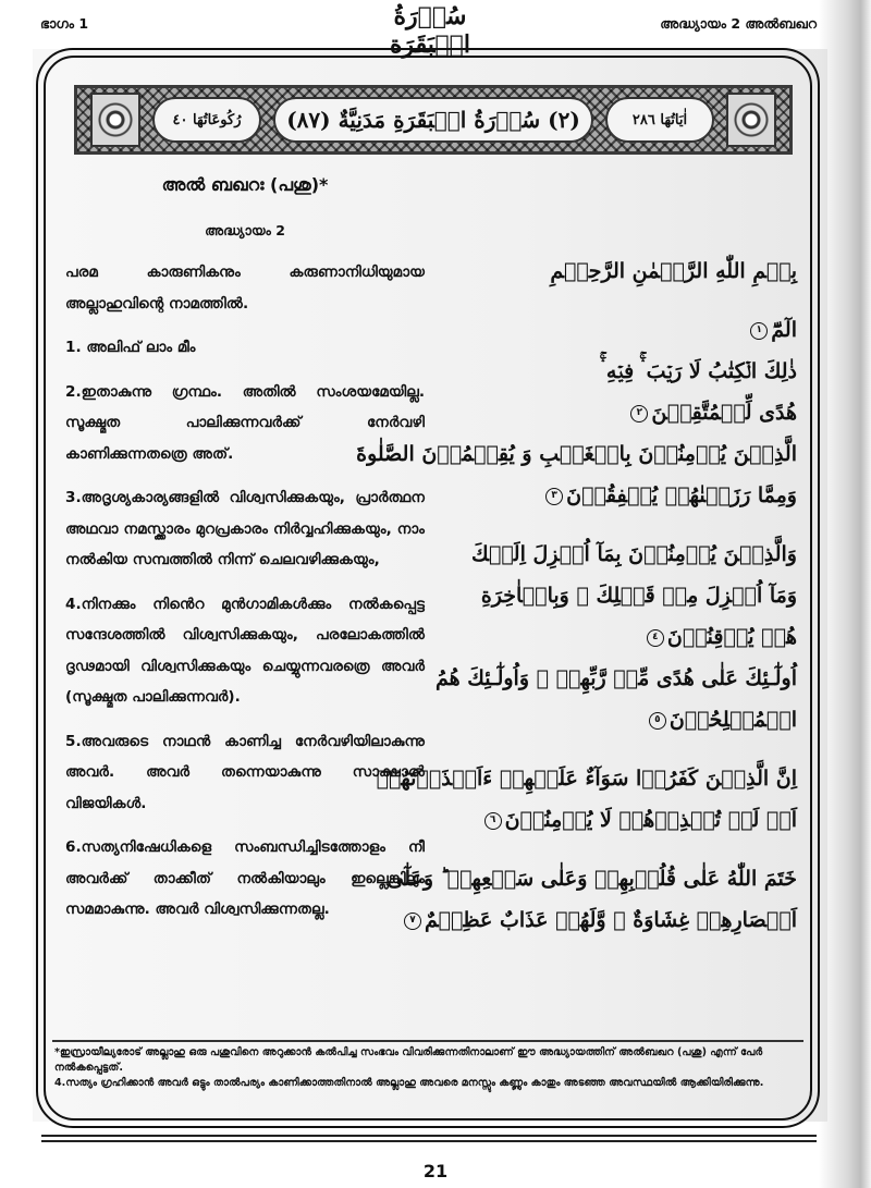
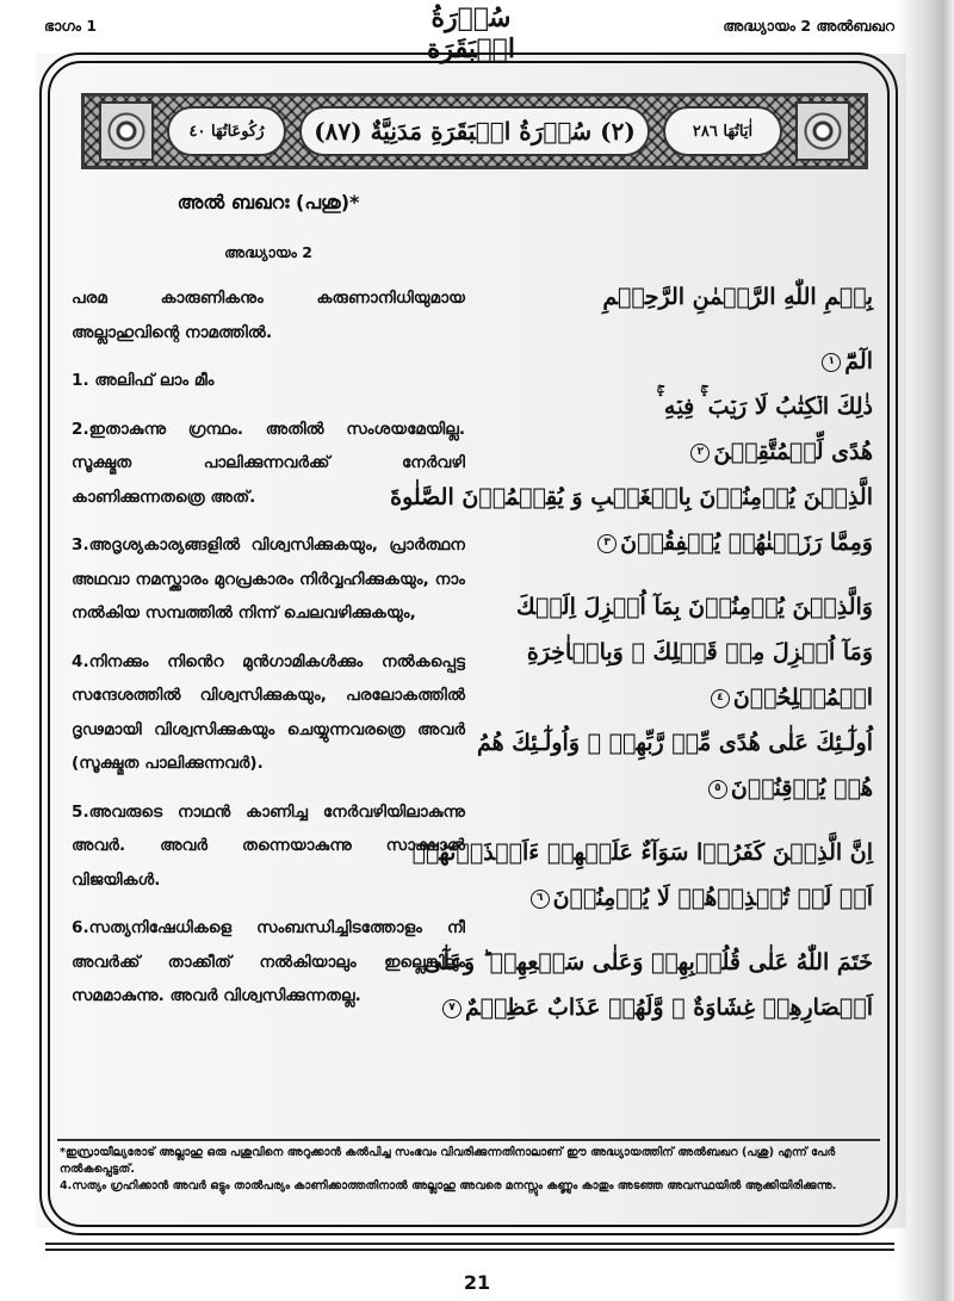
  ഭാഗം 1
  سُوۡرَةُ الۡبَقَرَة
  അദ്ധ്യായം 2 അൽബഖറ
  رُكُوعَاتُهَا ٤٠
  (٢) سُوۡرَةُ الۡبَقَرَةِ مَدَنِيَّةٌ (٨٧)
  اٰيَاتُهَا ٢٨٦
  അൽ ബഖറഃ (പശു)*
  അദ്ധ്യായം 2
  പരമ കാരുണികനും കരുണാനിധിയുമായ അല്ലാഹുവിന്റെ നാമത്തിൽ.
  1. അലിഫ് ലാം മീം
  2.ഇതാകുന്നു ഗ്രന്ഥം. അതിൽ സംശയമേയില്ല. സൂക്ഷ്മത പാലിക്കുന്നവർക്ക് നേർവഴി കാണിക്കുന്നതത്രെ അത്.
  3.അദൃശ്യകാര്യങ്ങളിൽ വിശ്വസിക്കുകയും, പ്രാർത്ഥന അഥവാ നമസ്ക്കാരം മുറപ്രകാരം നിർവ്വഹിക്കുകയും, നാം നൽകിയ സമ്പത്തിൽ നിന്ന് ചെലവഴിക്കുകയും,
  4.നിനക്കും നിൻെറ മുൻഗാമികൾക്കും നൽകപ്പെട്ട സന്ദേശത്തിൽ വിശ്വസിക്കുകയും, പരലോകത്തിൽ ദൃഢമായി വിശ്വസിക്കുകയും ചെയ്യുന്നവരത്രെ അവർ (സൂക്ഷ്മത പാലിക്കുന്നവർ).
  5.അവരുടെ നാഥൻ കാണിച്ച നേർവഴിയിലാകുന്നു അവർ. അവർ തന്നെയാകുന്നു സാക്ഷാൽ വിജയികൾ.
  6.സത്യനിഷേധികളെ സംബന്ധിച്ചിടത്തോളം നീ അവർക്ക് താക്കീത് നൽകിയാലും ഇല്ലെങ്കിലും സമമാകുന്നു. അവർ വിശ്വസിക്കുന്നതല്ല.
  بِسۡمِ اللّٰهِ الرَّحۡمٰنِ الرَّحِيۡمِ
  الٓمّٓ١
  ذٰلِكَ الۡكِتٰبُ لَا رَيۡبَ ۛۚ فِيۡهِ ۛۚ
  هُدًى لِّلۡمُتَّقِيۡنَ٢
  الَّذِيۡنَ يُؤۡمِنُوۡنَ بِالۡغَيۡبِ وَ يُقِيۡمُوۡنَ الصَّلٰوةَ
  وَمِمَّا رَزَقۡنٰهُمۡ يُنۡفِقُوۡنَ٣
  وَالَّذِيۡنَ يُؤۡمِنُوۡنَ بِمَآ اُنۡزِلَ اِلَيۡكَ
  وَمَآ اُنۡزِلَ مِنۡ قَبۡلِكَ ۚ وَبِالۡاٰخِرَةِ
- هُمۡ يُوۡقِنُوۡنَ٤
+ الۡمُفۡلِحُوۡنَ٤
  اُولٰٓـئِكَ عَلٰى هُدًى مِّنۡ رَّبِّهِمۡ ۗ وَاُولٰٓـئِكَ هُمُ
- الۡمُفۡلِحُوۡنَ٥
+ هُمۡ يُوۡقِنُوۡنَ٥
  اِنَّ الَّذِيۡنَ كَفَرُوۡا سَوَآءٌ عَلَيۡهِمۡ ءَاَنۡذَرۡتَهُمۡ
  اَمۡ لَمۡ تُنۡذِرۡهُمۡ لَا يُؤۡمِنُوۡنَ٦
  خَتَمَ اللّٰهُ عَلٰى قُلُوۡبِهِمۡ وَعَلٰى سَمۡعِهِمۡ ؕ وَعَلٰٓى
  اَبۡصَارِهِمۡ غِشَاوَةٌ ۚ وَّلَهُمۡ عَذَابٌ عَظِيۡمٌ٧
  *ഇസ്രായീല്യരോട് അല്ലാഹു ഒരു പശുവിനെ അറുക്കാൻ കൽപിച്ച സംഭവം വിവരിക്കുന്നതിനാലാണ് ഈ അദ്ധ്യായത്തിന് അൽബഖറ (പശു) എന്ന് പേർ നൽകപ്പെട്ടത്.
  4.സത്യം ഗ്രഹിക്കാൻ അവർ ഒട്ടും താൽപര്യം കാണിക്കാത്തതിനാൽ അല്ലാഹു അവരെ മനസ്സും കണ്ണും കാതും അടഞ്ഞ അവസ്ഥയിൽ ആക്കിയിരിക്കുന്നു.
  21
